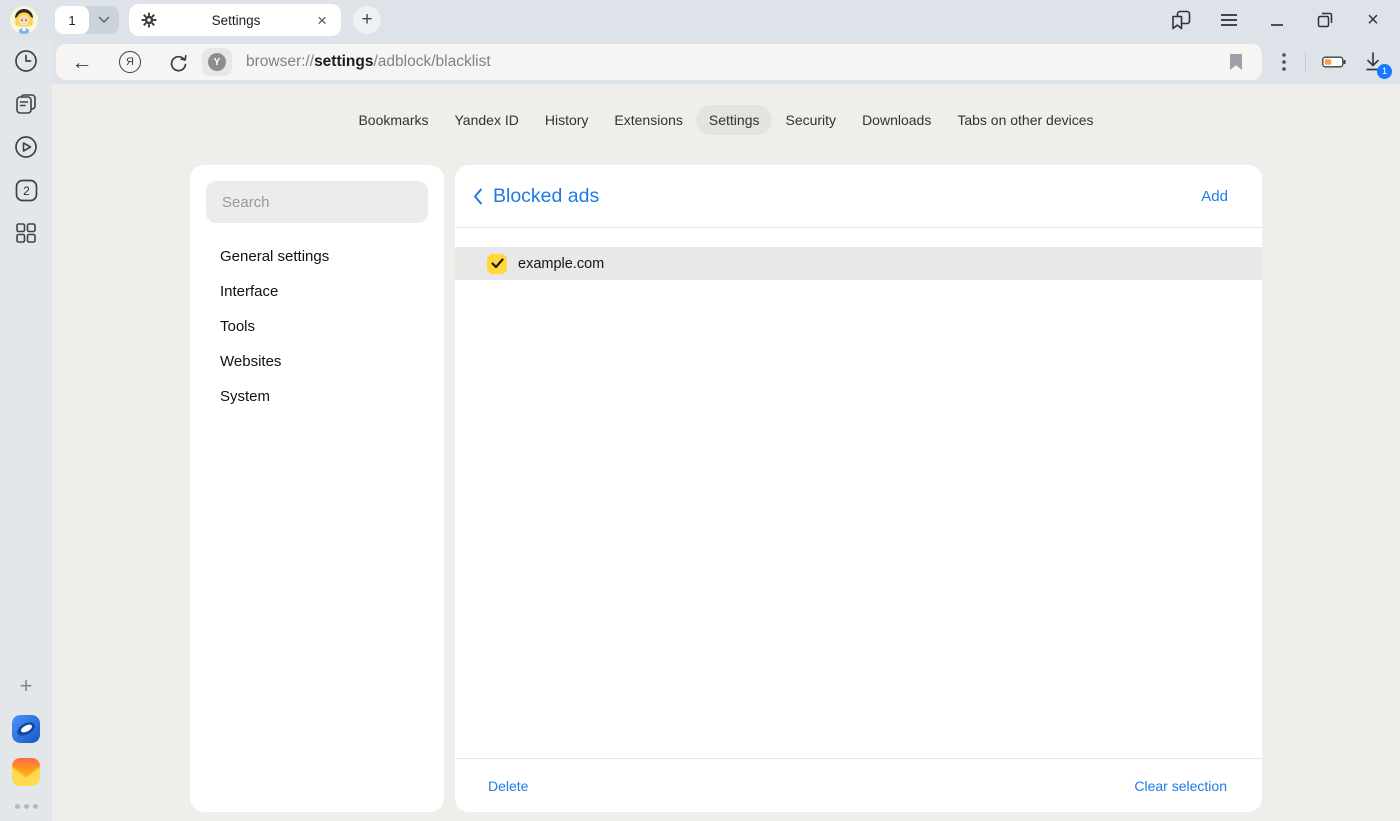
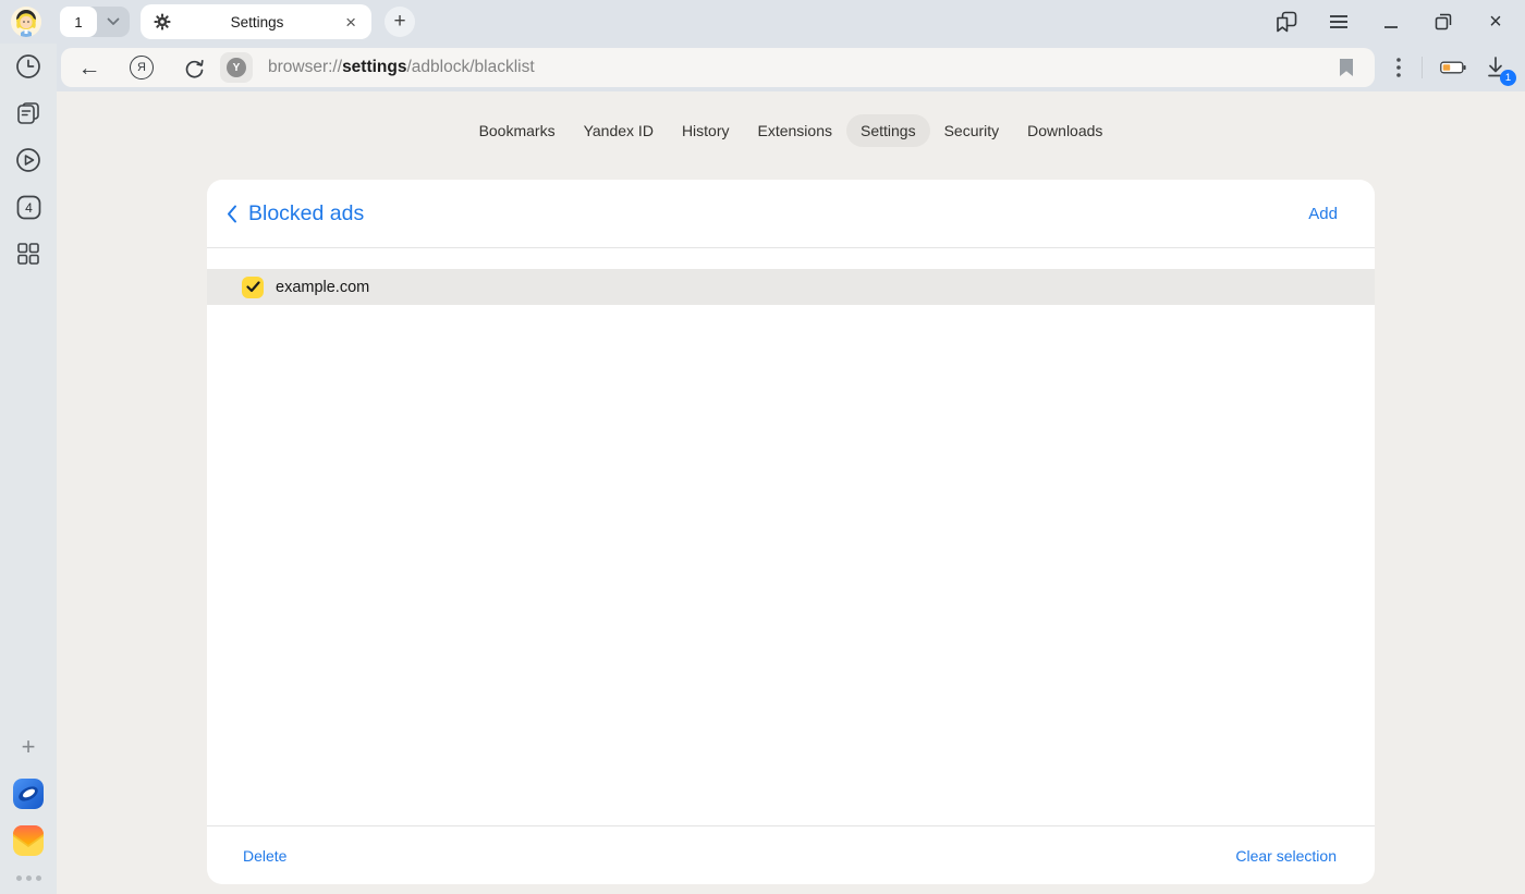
  1
  Settings
  ×
  +
  ×
  ←
  Я
  Y
  browser://settings/adblock/blacklist
  1
- 2
+ 4
  +
  Bookmarks
  Yandex ID
  History
  Extensions
  Settings
  Security
  Downloads
- Tabs on other devices
- Search
- General settings
- Interface
- Tools
- Websites
- System
  Blocked ads
  Add
  example.com
  Delete
  Clear selection
